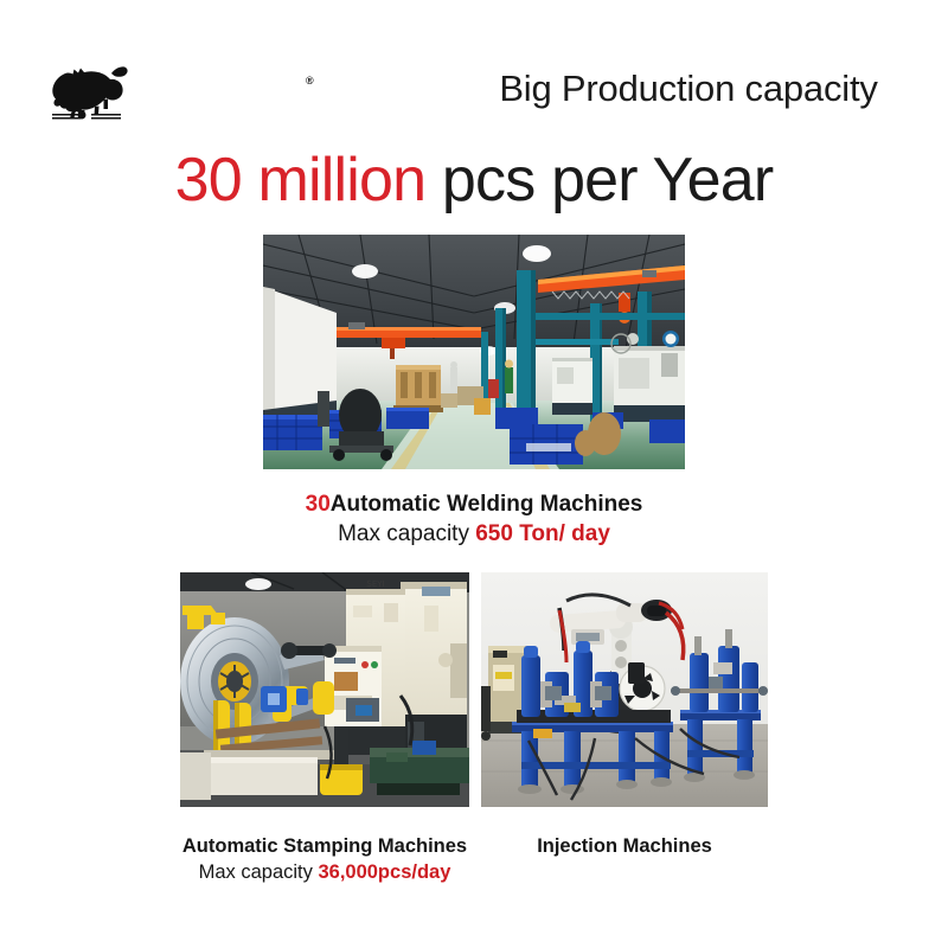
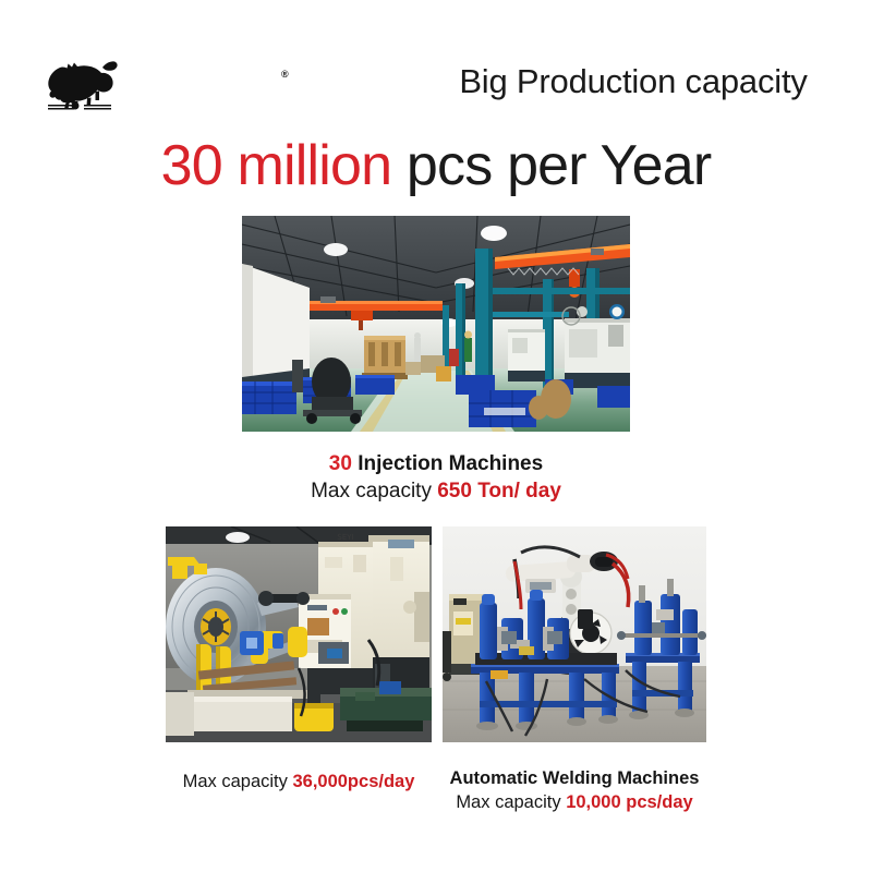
  ®
  Big Production capacity
  30 million pcs per Year
- 30Automatic Welding Machines
+ 30 Injection Machines
  Max capacity 650 Ton/ day
  SEYI
- Automatic Stamping Machines
  Max capacity 36,000pcs/day
- Injection Machines
+ Automatic Welding Machines
+ Max capacity 10,000 pcs/day
